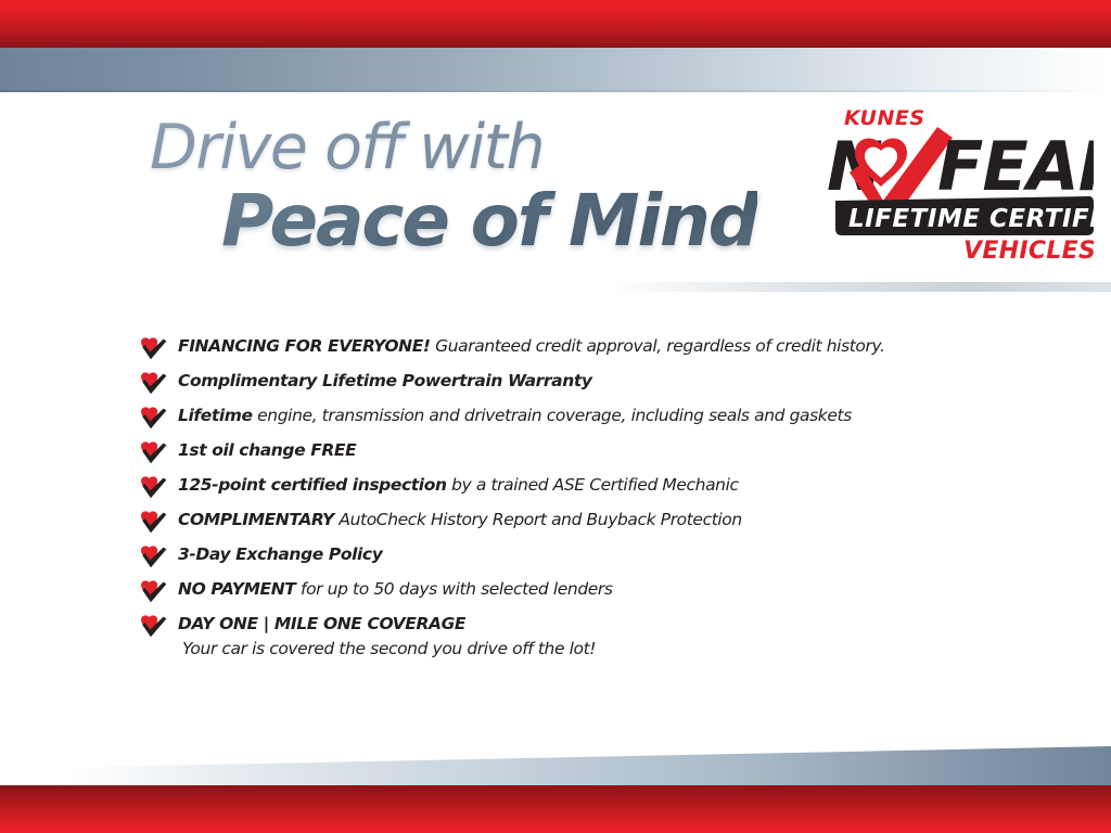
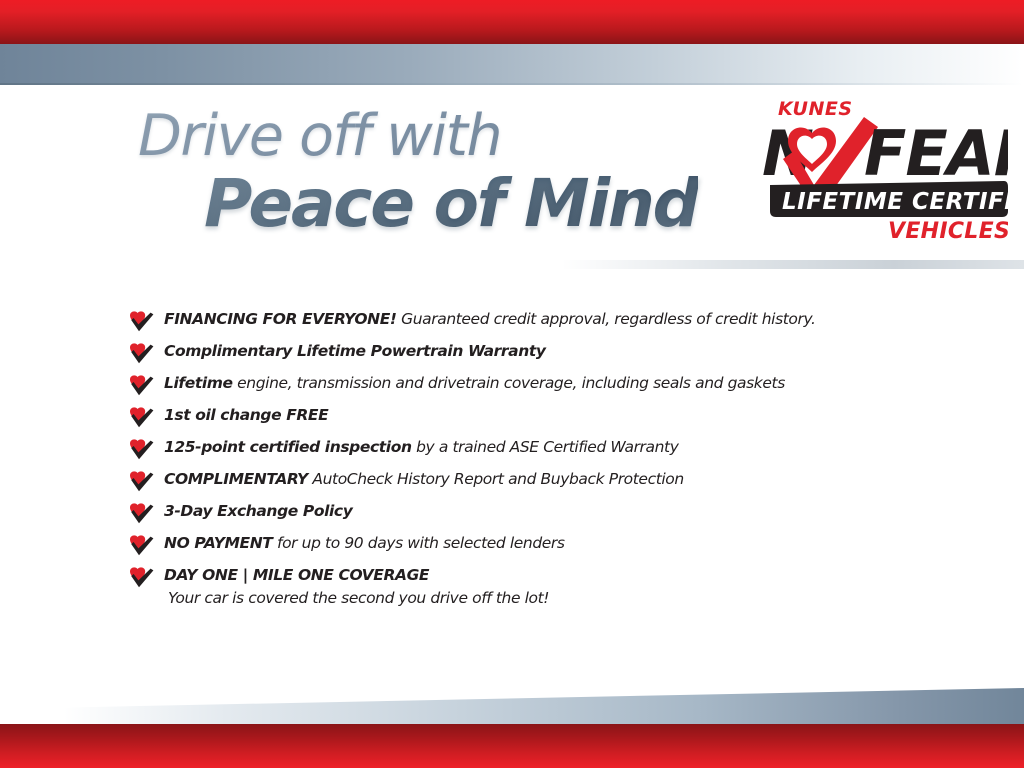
  Drive off with
  Peace of Mind
  KUNES
  N
  FEA
  LIFETIME CERTIF
  VEHICLES
  FINANCING FOR EVERYONE! Guaranteed credit approval, regardless of credit history.
  Complimentary Lifetime Powertrain Warranty
  Lifetime engine, transmission and drivetrain coverage, including seals and gaskets
  1st oil change FREE
- 125-point certified inspection by a trained ASE Certified Mechanic
+ 125-point certified inspection by a trained ASE Certified Warranty
  COMPLIMENTARY AutoCheck History Report and Buyback Protection
  3-Day Exchange Policy
- NO PAYMENT for up to 50 days with selected lenders
+ NO PAYMENT for up to 90 days with selected lenders
  DAY ONE | MILE ONE COVERAGE
  Your car is covered the second you drive off the lot!
